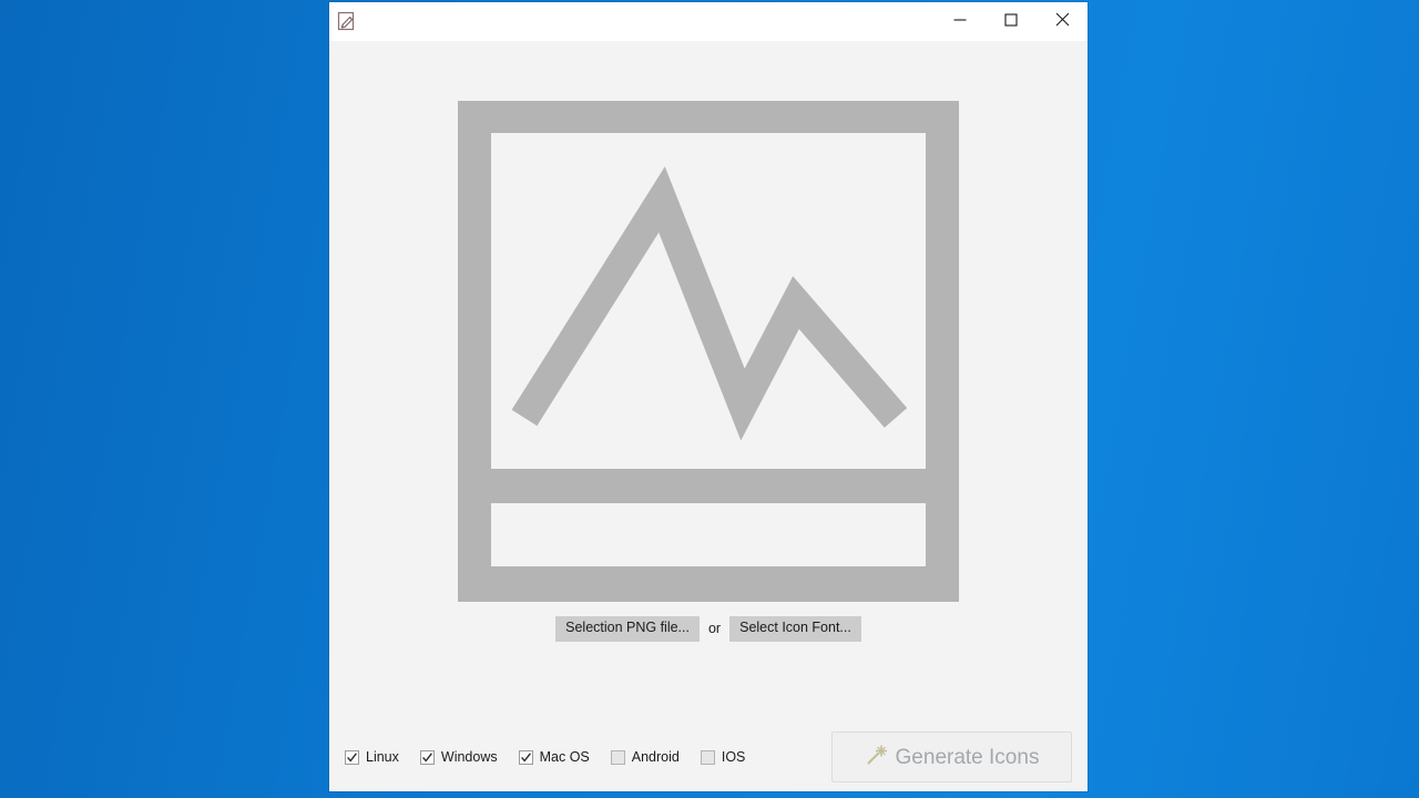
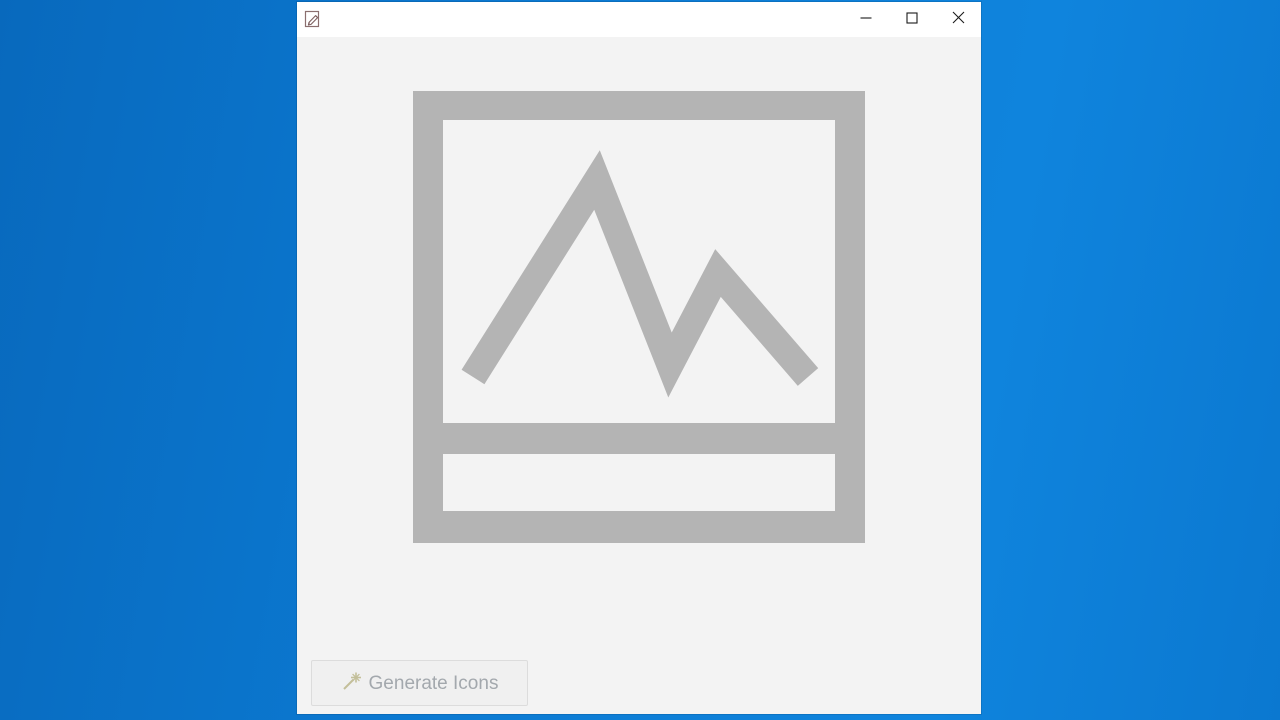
- Selection PNG file...
- or
- Select Icon Font...
- Linux
- Windows
- Mac OS
- Android
- IOS
  Generate Icons
